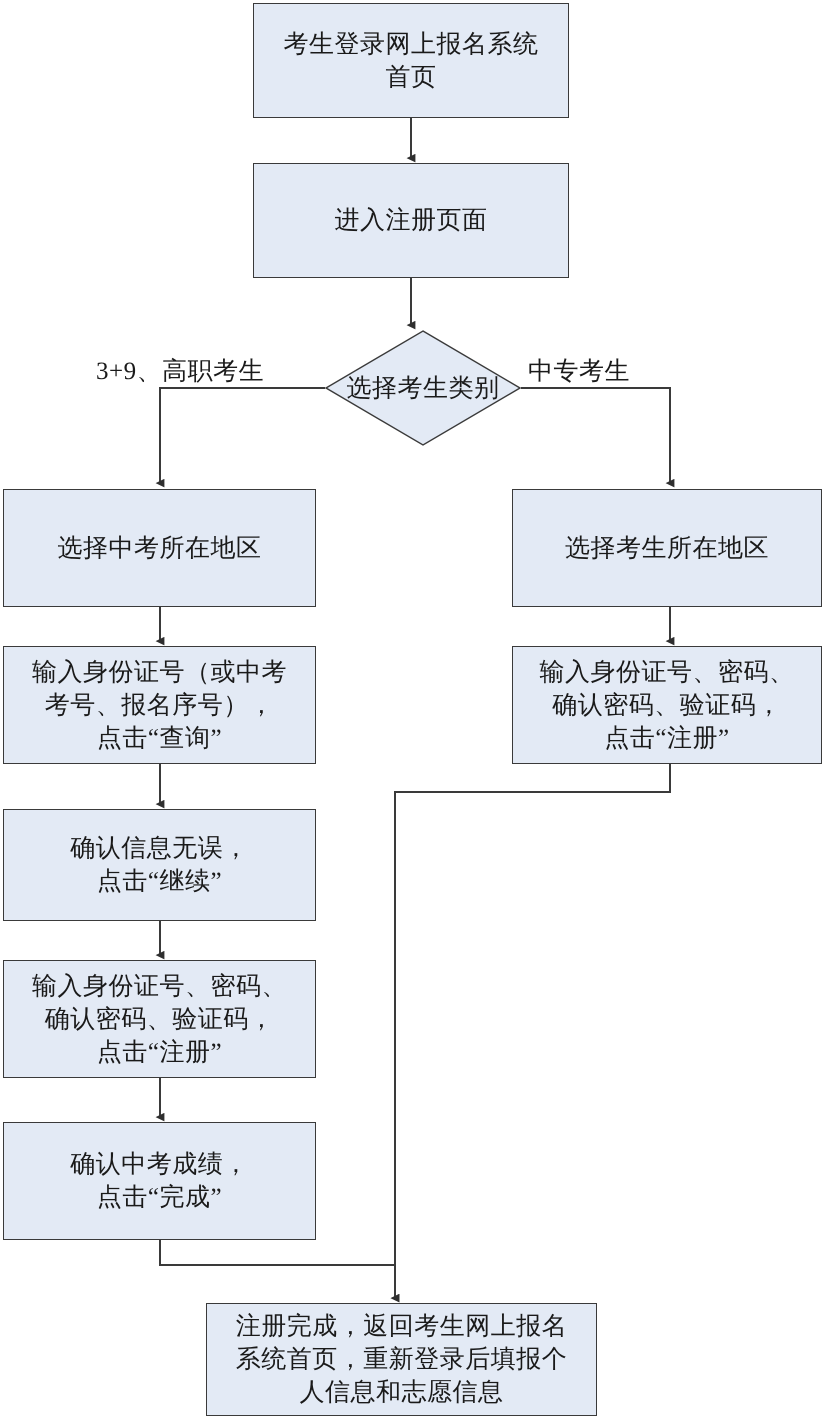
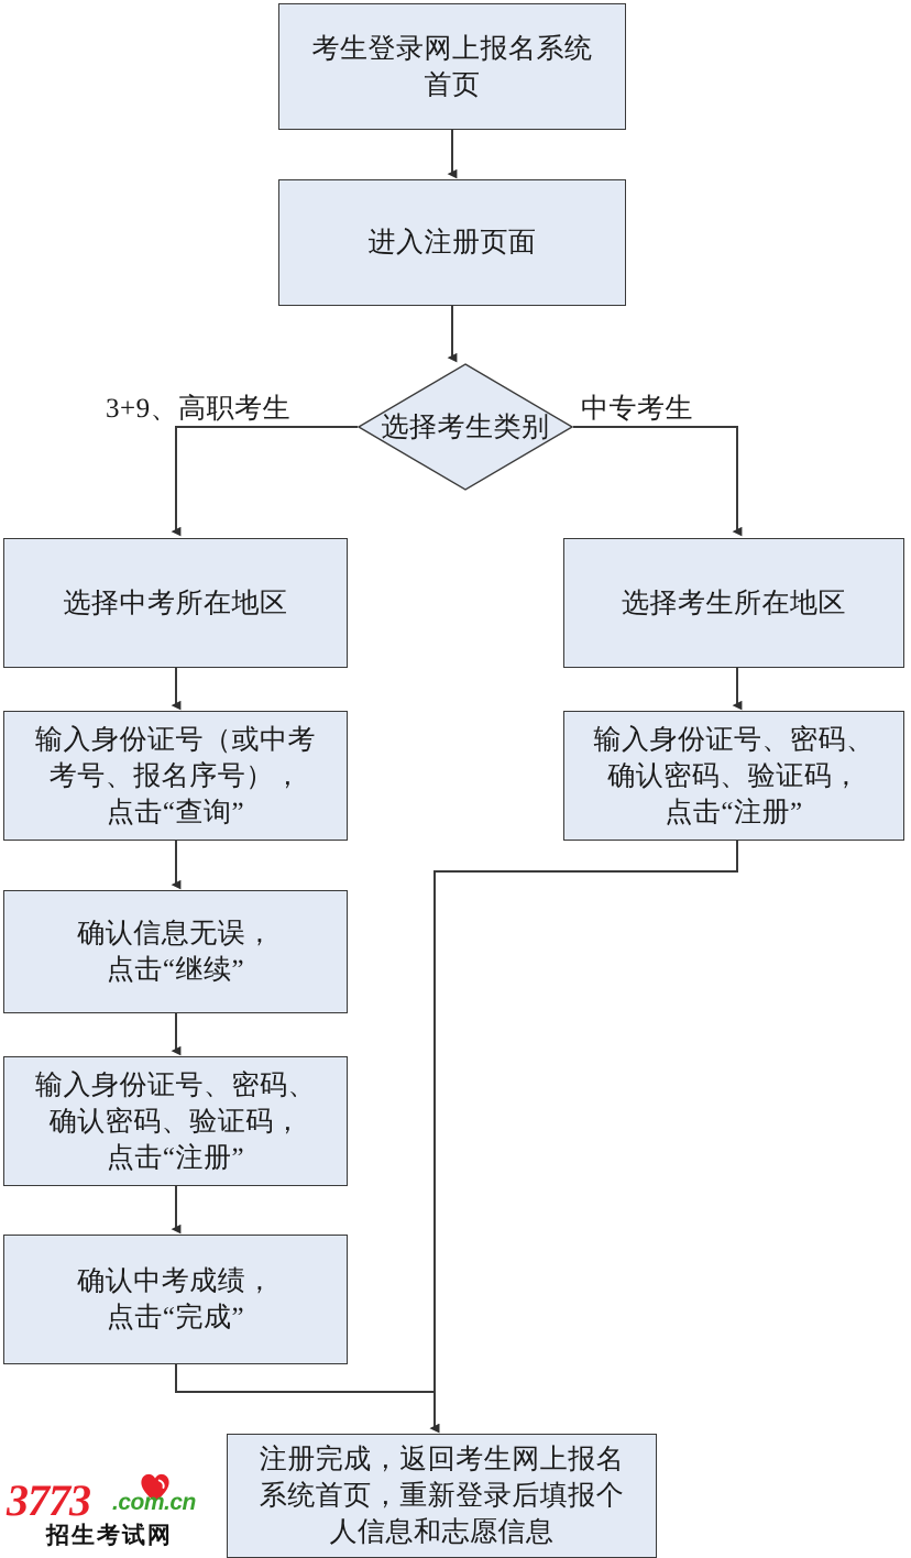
  考生登录网上报名系统
  首页
  进入注册页面
  选择考生类别
  选择中考所在地区
  选择考生所在地区
  输入身份证号（或中考
  考号、报名序号），
  点击“查询”
  输入身份证号、密码、
  确认密码、验证码，
  点击“注册”
  确认信息无误，
  点击“继续”
  输入身份证号、密码、
  确认密码、验证码，
  点击“注册”
  确认中考成绩，
  点击“完成”
  注册完成，返回考生网上报名
  系统首页，重新登录后填报个
  人信息和志愿信息
  3+9、高职考生
  中专考生
+ 3773
+ .com.cn
+ 招生考试网
